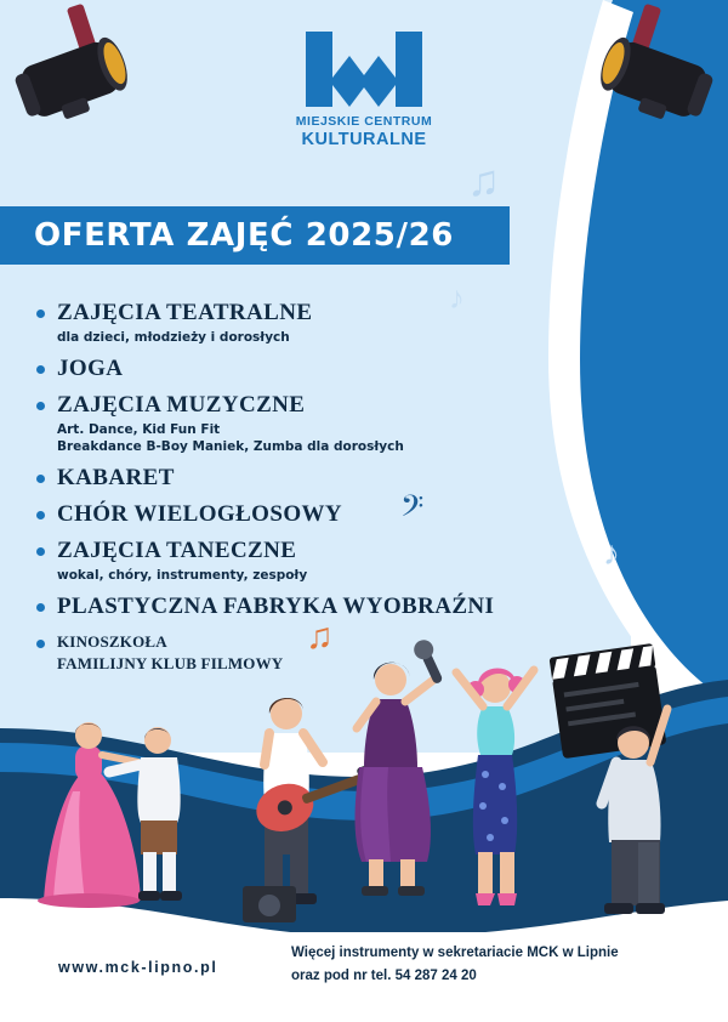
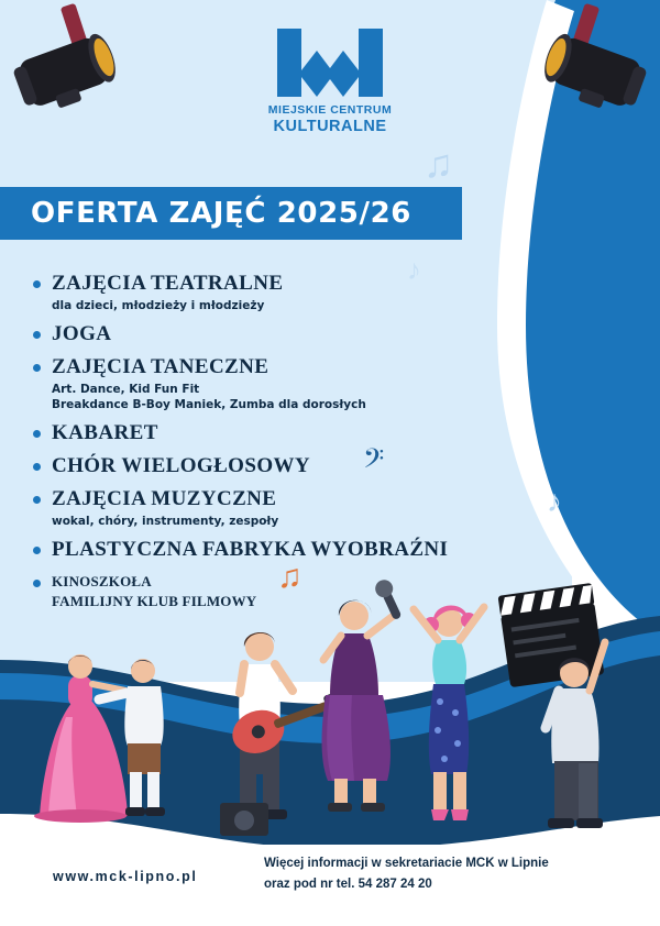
  MIEJSKIE CENTRUM
  KULTURALNE
  ♫
  𝄢
  ♪
  ♫
  OFERTA ZAJĘĆ 2025/26
  ZAJĘCIA TEATRALNE
- dla dzieci, młodzieży i dorosłych
+ dla dzieci, młodzieży i młodzieży
  JOGA
- ZAJĘCIA MUZYCZNE
+ ZAJĘCIA TANECZNE
  Art. Dance, Kid Fun Fit
  Breakdance B-Boy Maniek, Zumba dla dorosłych
  KABARET
  CHÓR WIELOGŁOSOWY
- ZAJĘCIA TANECZNE
+ ZAJĘCIA MUZYCZNE
  wokal, chóry, instrumenty, zespoły
  PLASTYCZNA FABRYKA WYOBRAŹNI
  KINOSZKOŁA
  FAMILIJNY KLUB FILMOWY
  www.mck-lipno.pl
- Więcej instrumenty w sekretariacie MCK w Lipnie
+ Więcej informacji w sekretariacie MCK w Lipnie
  oraz pod nr tel. 54 287 24 20
